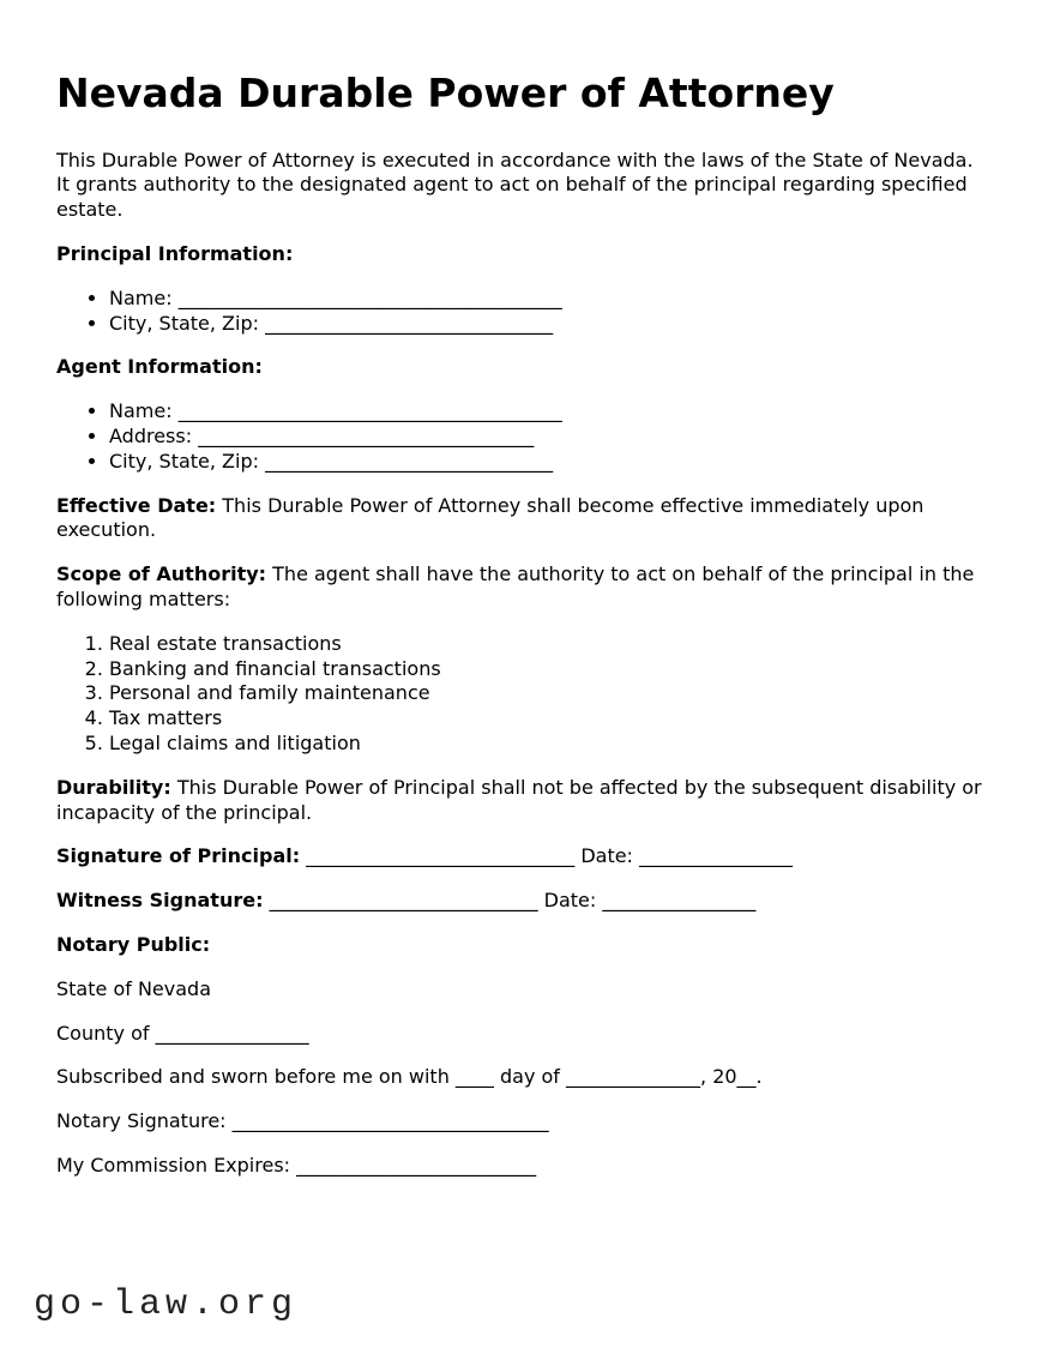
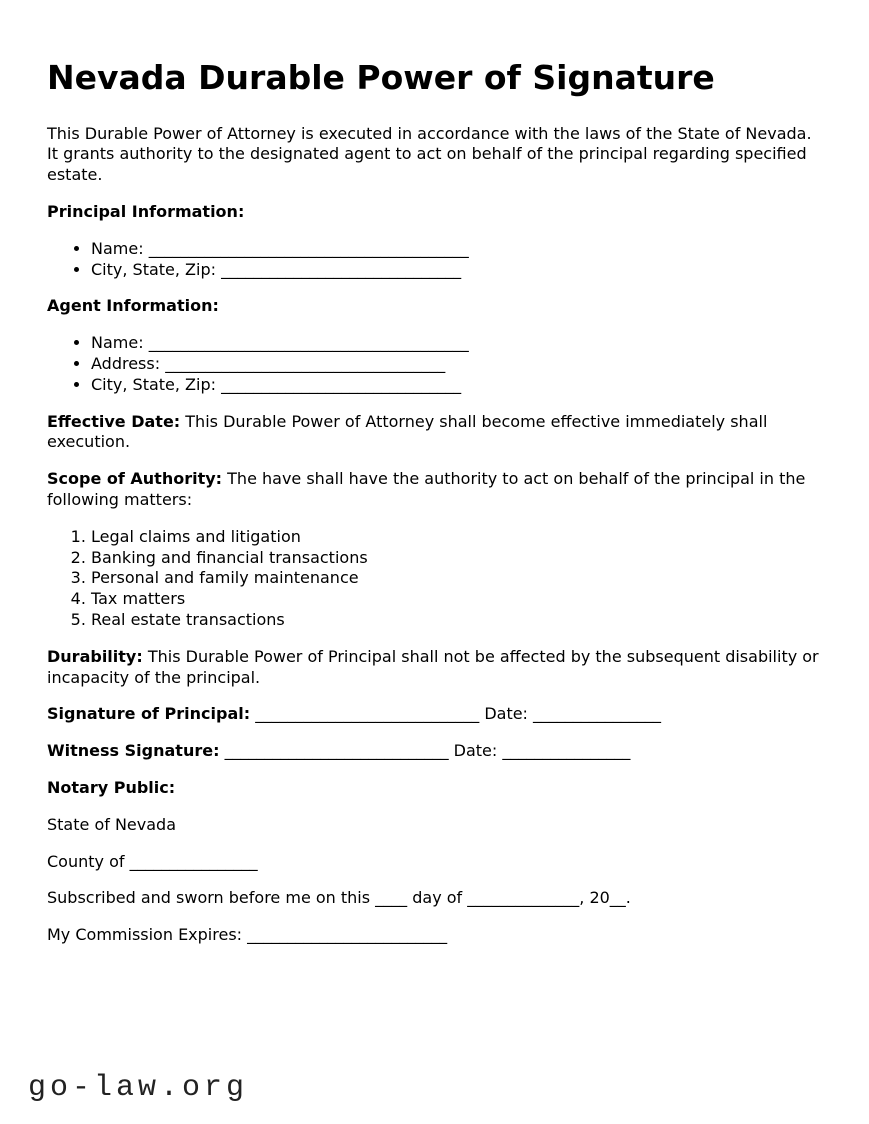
- Nevada Durable Power of Attorney
+ Nevada Durable Power of Signature
  This Durable Power of Attorney is executed in accordance with the laws of the State of Nevada. It grants authority to the designated agent to act on behalf of the principal regarding specified estate.
  Principal Information:
  Name: ________________________________________
  City, State, Zip: ______________________________
  Agent Information:
  Name: ________________________________________
  Address: ___________________________________
  City, State, Zip: ______________________________
- Effective Date: This Durable Power of Attorney shall become effective immediately upon execution.
+ Effective Date: This Durable Power of Attorney shall become effective immediately shall execution.
- Scope of Authority: The agent shall have the authority to act on behalf of the principal in the following matters:
+ Scope of Authority: The have shall have the authority to act on behalf of the principal in the following matters:
- Real estate transactions
+ Legal claims and litigation
  Banking and financial transactions
  Personal and family maintenance
  Tax matters
- Legal claims and litigation
+ Real estate transactions
  Durability: This Durable Power of Principal shall not be affected by the subsequent disability or incapacity of the principal.
  Signature of Principal: ____________________________ Date: ________________
  Witness Signature: ____________________________ Date: ________________
  Notary Public:
  State of Nevada
  County of ________________
- Subscribed and sworn before me on with ____ day of ______________, 20__.
+ Subscribed and sworn before me on this ____ day of ______________, 20__.
- Notary Signature: _________________________________
  My Commission Expires: _________________________
  go-law.org
